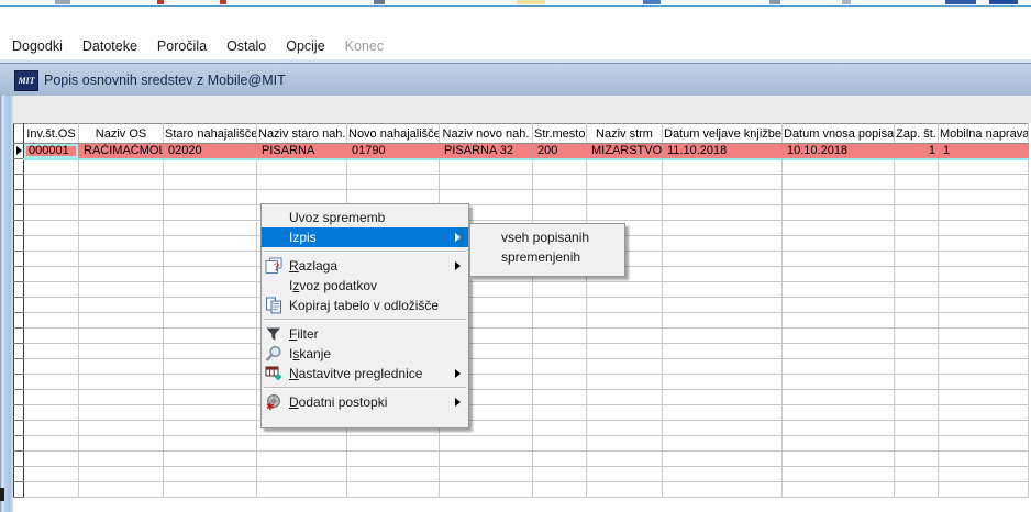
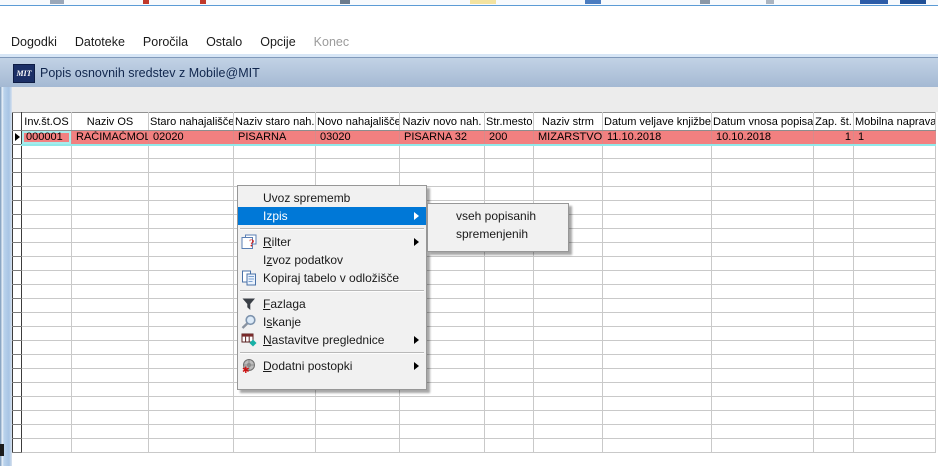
  Dogodki
  Datoteke
  Poročila
  Ostalo
  Opcije
  Konec
  MIT
  Popis osnovnih sredstev z Mobile@MIT
  	Inv.št.OS	Naziv OS	Staro nahajališče	Naziv staro nah.	Novo nahajališče	Naziv novo nah.	Str.mesto	Naziv strm	Datum veljave knjižbe	Datum vnosa popisa	Zap. št.	Mobilna naprava
- 	000001	RAČIMAČMOL	02020	PISARNA	01790	PISARNA 32	200	MIZARSTVO	11.10.2018	10.10.2018	1	1
+ 	000001	RAČIMAČMOL	02020	PISARNA	03020	PISARNA 32	200	MIZARSTVO	11.10.2018	10.10.2018	1	1
  Uvoz sprememb
  Izpis
  ?
- Razlaga
+ Rilter
  Izvoz podatkov
  Kopiraj tabelo v odložišče
- Filter
+ Fazlaga
  Iskanje
  Nastavitve preglednice
  ✱
  Dodatni postopki
  vseh popisanih
  spremenjenih
